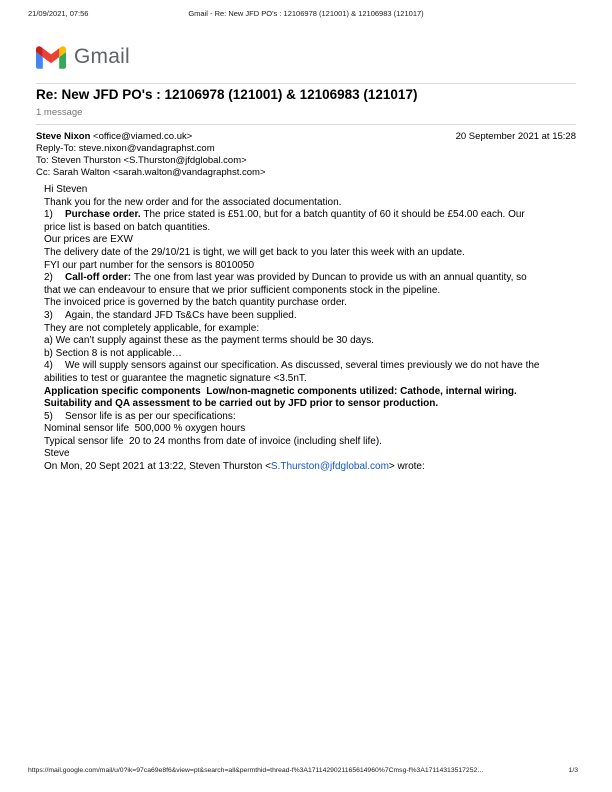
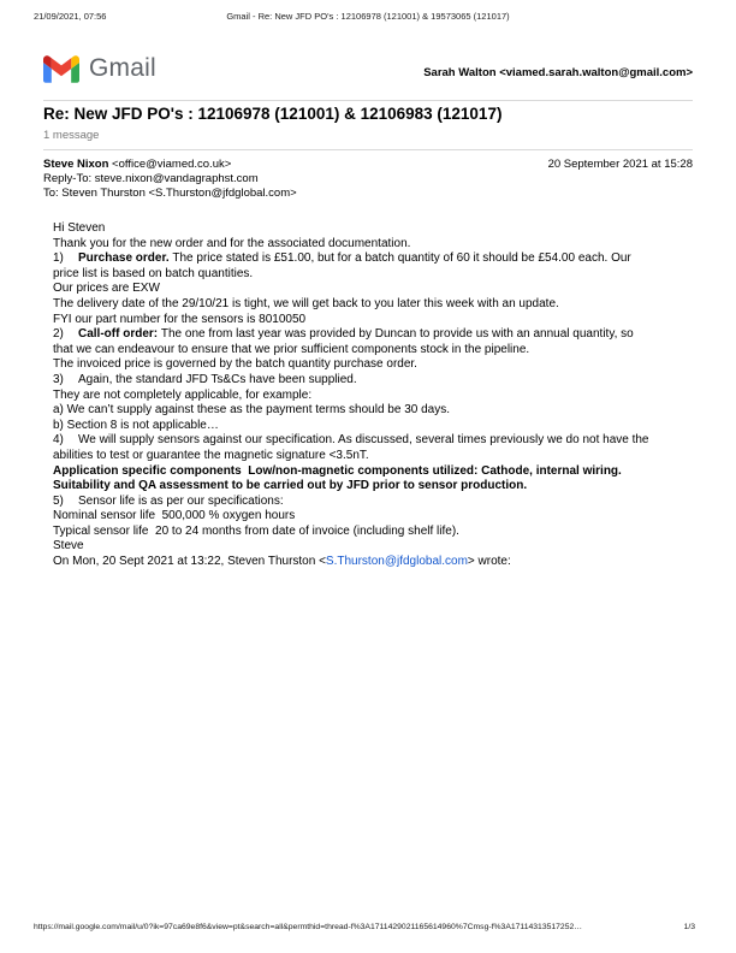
  21/09/2021, 07:56
- Gmail - Re: New JFD PO's : 12106978 (121001) & 12106983 (121017)
+ Gmail - Re: New JFD PO's : 12106978 (121001) & 19573065 (121017)
  Gmail
+ Sarah Walton <viamed.sarah.walton@gmail.com>
  Re: New JFD PO's : 12106978 (121001) & 12106983 (121017)
  1 message
  Steve Nixon <office@viamed.co.uk>
  20 September 2021 at 15:28
  Reply-To: steve.nixon@vandagraphst.com
  To: Steven Thurston <S.Thurston@jfdglobal.com>
- Cc: Sarah Walton <sarah.walton@vandagraphst.com>
  Hi Steven
  Thank you for the new order and for the associated documentation.
  1) Purchase order. The price stated is £51.00, but for a batch quantity of 60 it should be £54.00 each. Our price list is based on batch quantities.
  Our prices are EXW
  The delivery date of the 29/10/21 is tight, we will get back to you later this week with an update.
  FYI our part number for the sensors is 8010050
  2) Call-off order: The one from last year was provided by Duncan to provide us with an annual quantity, so that we can endeavour to ensure that we prior sufficient components stock in the pipeline.
  The invoiced price is governed by the batch quantity purchase order.
  3) Again, the standard JFD Ts&Cs have been supplied.
  They are not completely applicable, for example:
  a) We can’t supply against these as the payment terms should be 30 days.
  b) Section 8 is not applicable…
  4) We will supply sensors against our specification. As discussed, several times previously we do not have the abilities to test or guarantee the magnetic signature <3.5nT.
  Application specific components Low/non-magnetic components utilized: Cathode, internal wiring. Suitability and QA assessment to be carried out by JFD prior to sensor production.
  5) Sensor life is as per our specifications:
  Nominal sensor life 500,000 % oxygen hours
  Typical sensor life 20 to 24 months from date of invoice (including shelf life).
  Steve
  On Mon, 20 Sept 2021 at 13:22, Steven Thurston <S.Thurston@jfdglobal.com> wrote:
